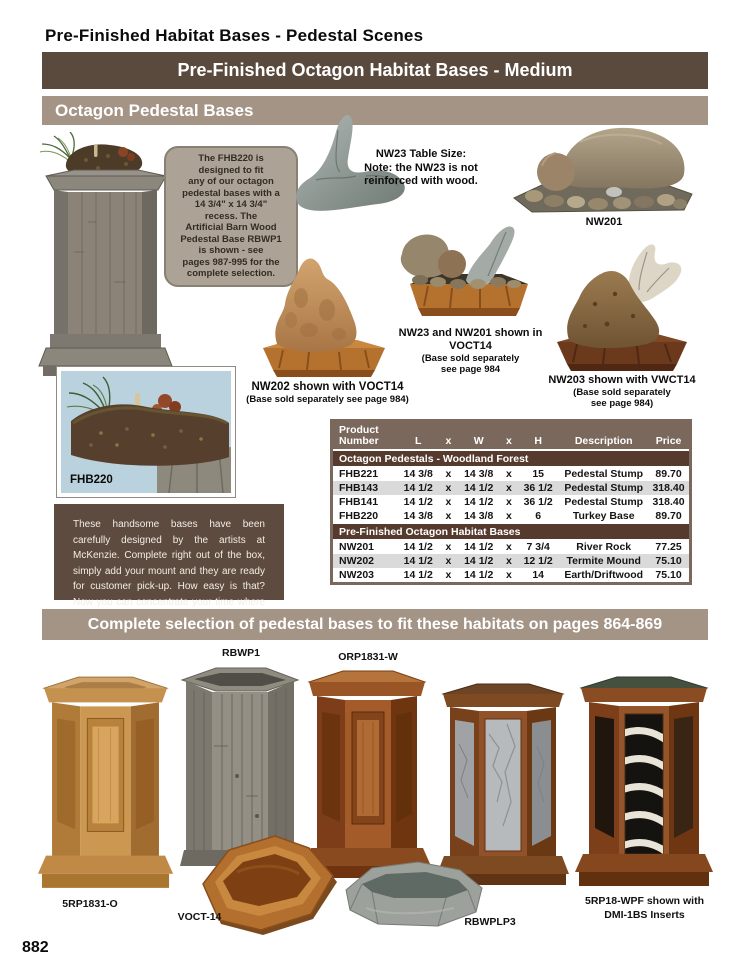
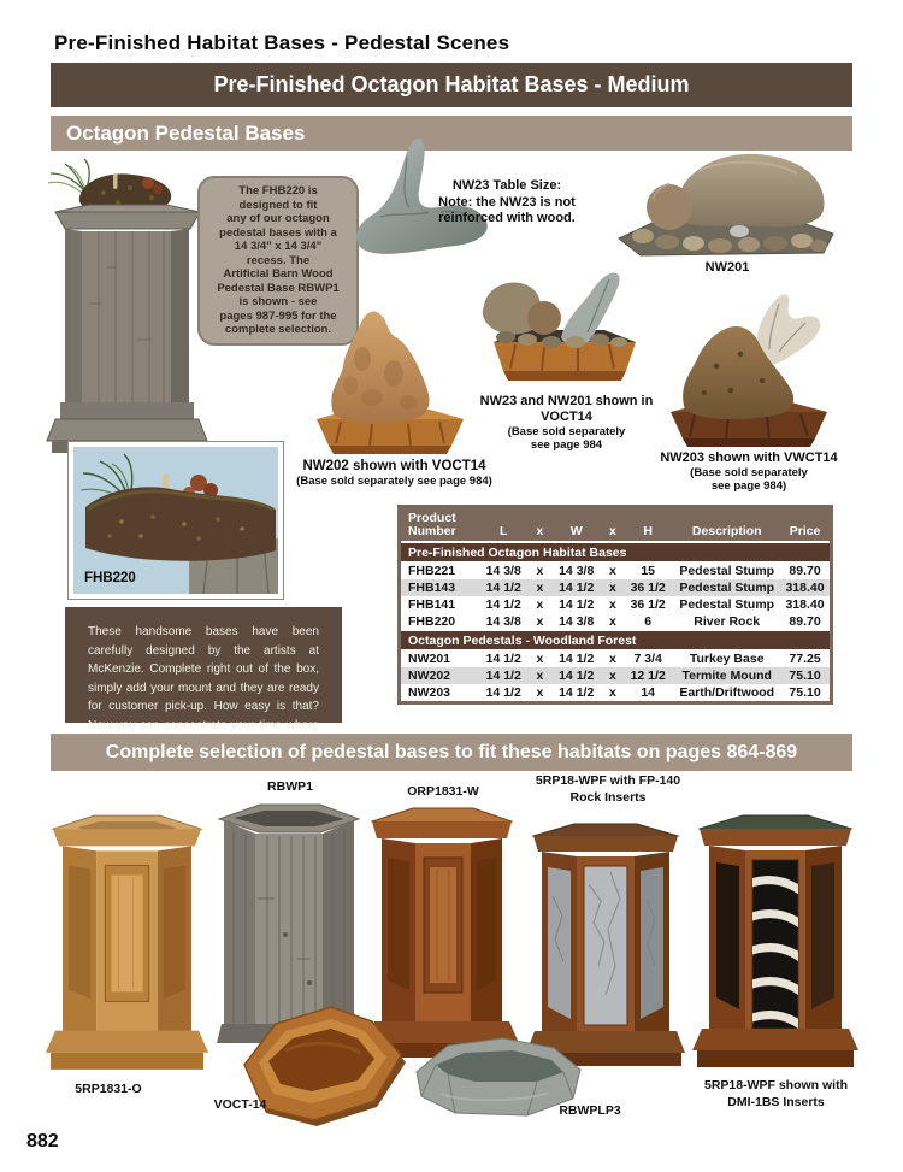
  Pre-Finished Habitat Bases - Pedestal Scenes
  Pre-Finished Octagon Habitat Bases - Medium
  Octagon Pedestal Bases
  The FHB220 is
  designed to fit
  any of our octagon
  pedestal bases with a
  14 3/4" x 14 3/4"
  recess. The
  Artificial Barn Wood
  Pedestal Base RBWP1
  is shown - see
  pages 987-995 for the
  complete selection.
  NW23 Table Size:
  Note: the NW23 is not
  reinforced with wood.
  NW201
  NW23 and NW201 shown in
  VOCT14
  (Base sold separately
  see page 984
  NW202 shown with VOCT14
  (Base sold separately see page 984)
  NW203 shown with VWCT14
  (Base sold separately
  see page 984)
  FHB220
  These handsome bases have been carefully designed by the artists at McKenzie. Complete right out of the box, simply add your mount and they are ready for customer pick-up. How easy is that? Now you can concentrate your time where
  Product Number	L	x	W	x	H	Description	Price
- Octagon Pedestals - Woodland Forest
+ Pre-Finished Octagon Habitat Bases
  FHB221	14 3/8	x	14 3/8	x	15	Pedestal Stump	89.70
  FHB143	14 1/2	x	14 1/2	x	36 1/2	Pedestal Stump	318.40
  FHB141	14 1/2	x	14 1/2	x	36 1/2	Pedestal Stump	318.40
- FHB220	14 3/8	x	14 3/8	x	6	Turkey Base	89.70
+ FHB220	14 3/8	x	14 3/8	x	6	River Rock	89.70
- Pre-Finished Octagon Habitat Bases
+ Octagon Pedestals - Woodland Forest
- NW201	14 1/2	x	14 1/2	x	7 3/4	River Rock	77.25
+ NW201	14 1/2	x	14 1/2	x	7 3/4	Turkey Base	77.25
  NW202	14 1/2	x	14 1/2	x	12 1/2	Termite Mound	75.10
  NW203	14 1/2	x	14 1/2	x	14	Earth/Driftwood	75.10
  Complete selection of pedestal bases to fit these habitats on pages 864-869
  RBWP1
  ORP1831-W
+ 5RP18-WPF with FP-140
+ Rock Inserts
  5RP1831-O
  VOCT-14
  RBWPLP3
  5RP18-WPF shown with
  DMI-1BS Inserts
  882
